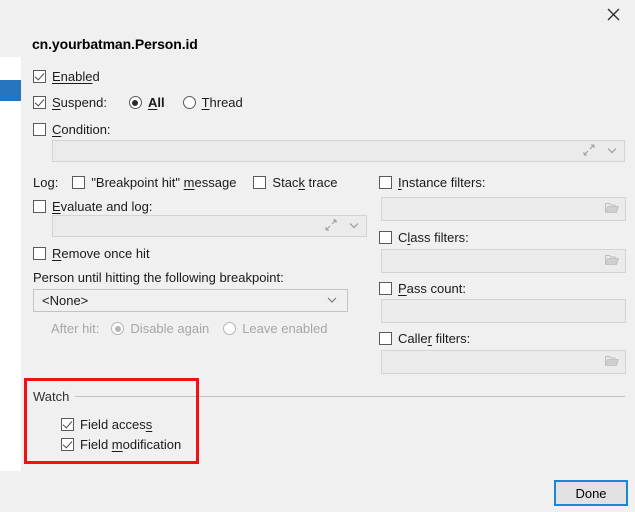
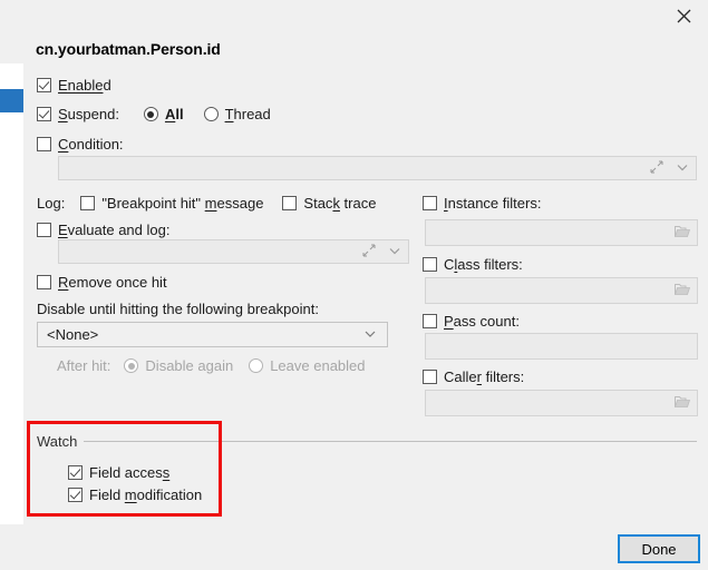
  cn.yourbatman.Person.id
  Enabled
  Suspend:
  All
  Thread
  Condition:
  Log:
  "Breakpoint hit" message
  Stack trace
  Evaluate and log:
  Remove once hit
- Person until hitting the following breakpoint:
+ Disable until hitting the following breakpoint:
  <None>
  After hit:
  Disable again
  Leave enabled
  Instance filters:
  Class filters:
  Pass count:
  Caller filters:
  Watch
  Field access
  Field modification
  Done
